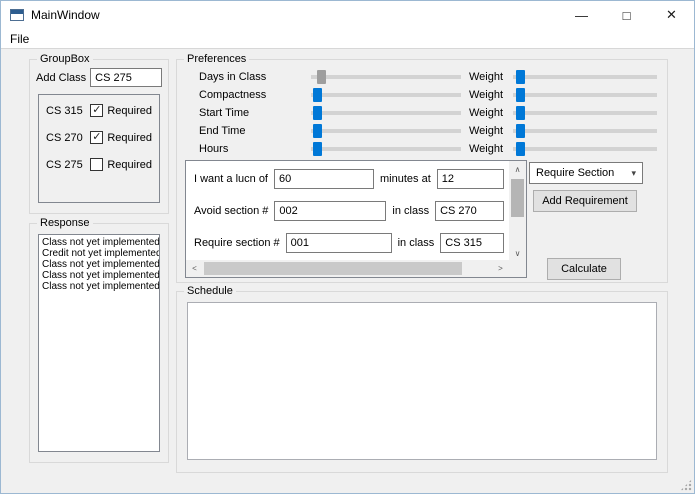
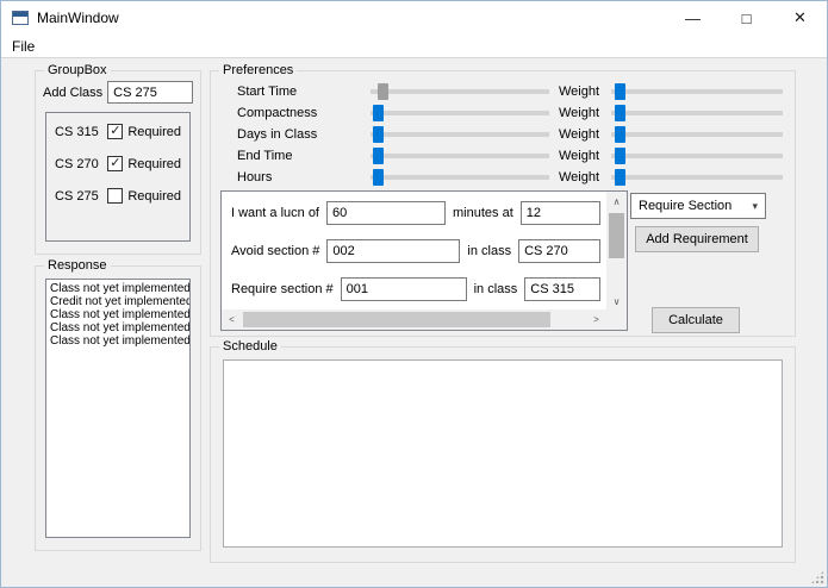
  MainWindow
  —
  □
  ✕
  File
  GroupBox
  Add Class
  CS 275
  CS 315
  ✓
  Required
  CS 270
  ✓
  Required
  CS 275
  Required
  Response
  Class not yet implemented
  Credit not yet implemented
  Class not yet implemented
  Class not yet implemented
  Class not yet implemented
  Preferences
- Days in Class
+ Start Time
  Weight
  Compactness
  Weight
- Start Time
+ Days in Class
  Weight
  End Time
  Weight
  Hours
  Weight
  I want a lucn of
  60
  minutes at
  12
  Avoid section #
  002
  in class
  CS 270
  Require section #
  001
  in class
  CS 315
  ∧
  ∨
  <
  >
  Require Section
  ▾
  Add Requirement
  Calculate
  Schedule
